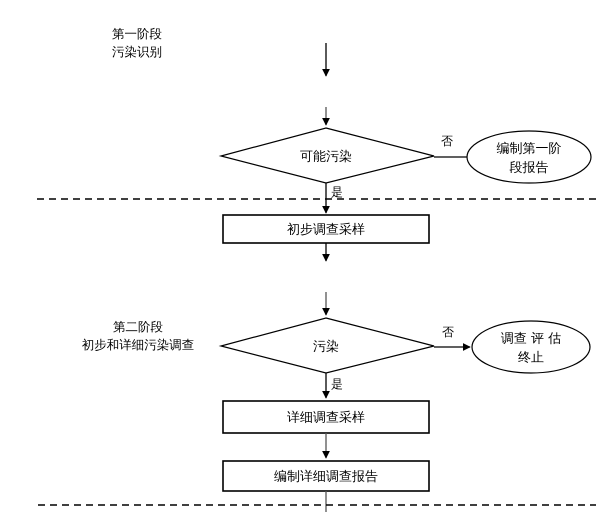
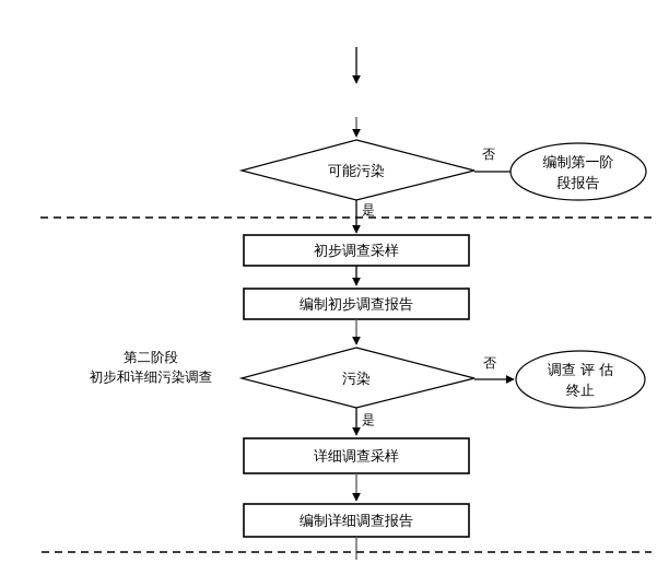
- 第一阶段
- 污染识别
  第二阶段
  初步和详细污染调查
  可能污染
  否
  编制第一阶
  段报告
  是
  初步调查采样
+ 编制初步调查报告
  污染
  否
  调查 评 估
  终止
  是
  详细调查采样
  编制详细调查报告
